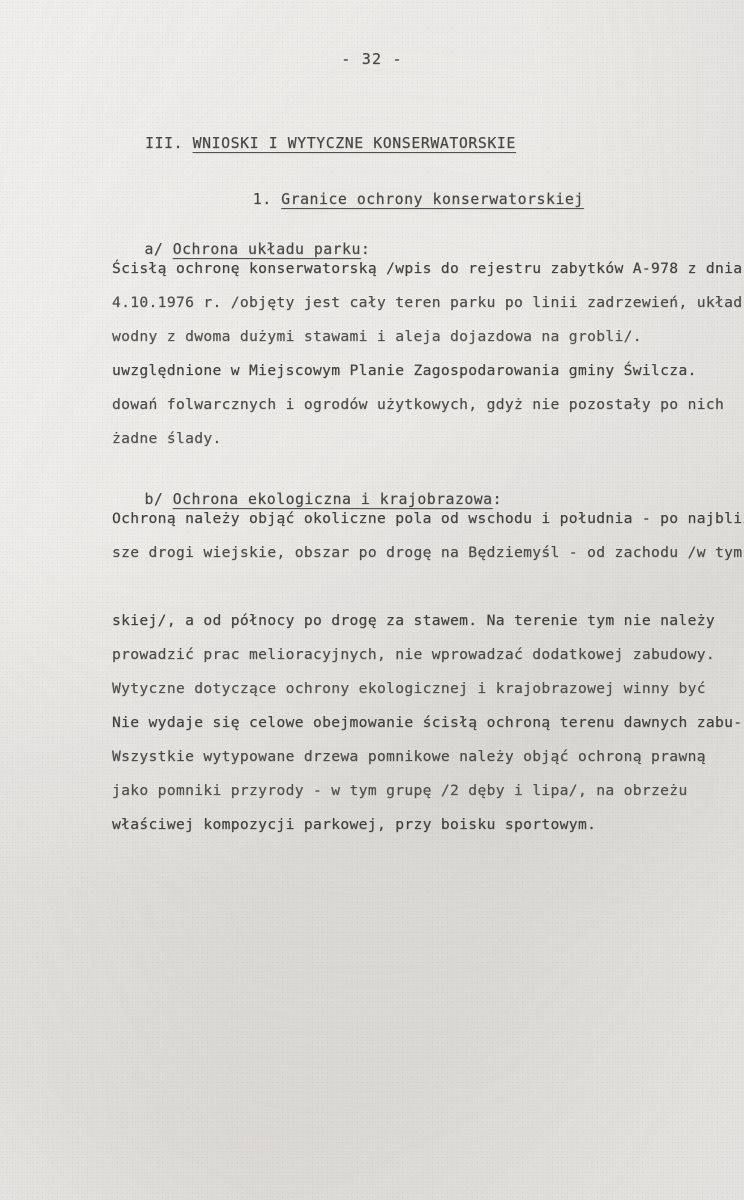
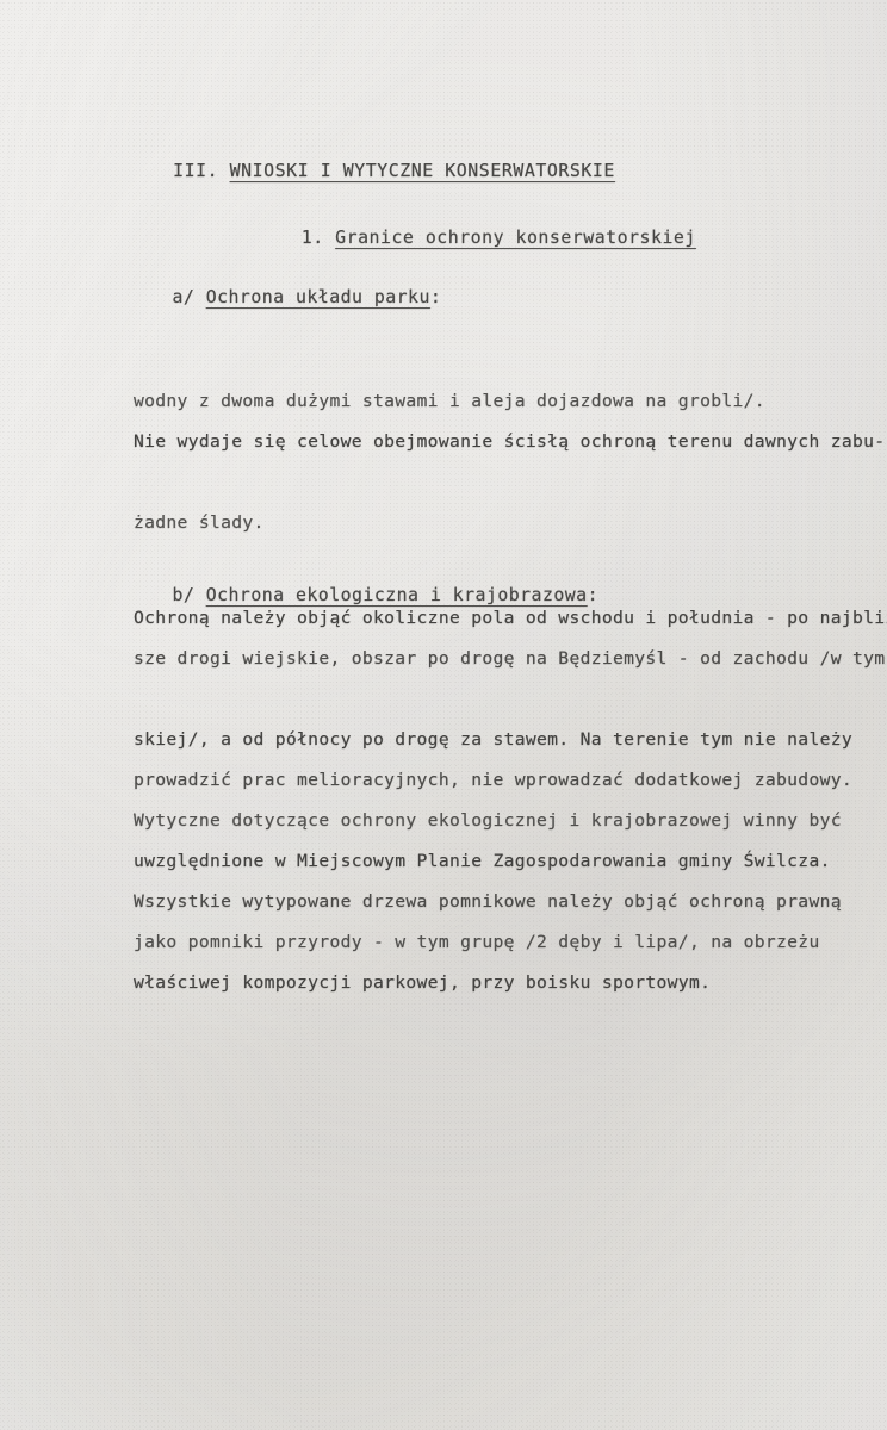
- - 32 -
  III. WNIOSKI I WYTYCZNE KONSERWATORSKIE
  1. Granice ochrony konserwatorskiej
  a/ Ochrona układu parku:
- Ścisłą ochronę konserwatorską /wpis do rejestru zabytków A-978 z dnia
- 4.10.1976 r. /objęty jest cały teren parku po linii zadrzewień, układ
  wodny z dwoma dużymi stawami i aleja dojazdowa na grobli/.
- uwzględnione w Miejscowym Planie Zagospodarowania gminy Świlcza.
+ Nie wydaje się celowe obejmowanie ścisłą ochroną terenu dawnych zabu-
- dowań folwarcznych i ogrodów użytkowych, gdyż nie pozostały po nich
  żadne ślady.
  b/ Ochrona ekologiczna i krajobrazowa:
  Ochroną należy objąć okoliczne pola od wschodu i południa - po najbli
  sze drogi wiejskie, obszar po drogę na Będziemyśl - od zachodu /w tym
  skiej/, a od północy po drogę za stawem. Na terenie tym nie należy
  prowadzić prac melioracyjnych, nie wprowadzać dodatkowej zabudowy.
  Wytyczne dotyczące ochrony ekologicznej i krajobrazowej winny być
- Nie wydaje się celowe obejmowanie ścisłą ochroną terenu dawnych zabu-
+ uwzględnione w Miejscowym Planie Zagospodarowania gminy Świlcza.
  Wszystkie wytypowane drzewa pomnikowe należy objąć ochroną prawną
  jako pomniki przyrody - w tym grupę /2 dęby i lipa/, na obrzeżu
  właściwej kompozycji parkowej, przy boisku sportowym.
